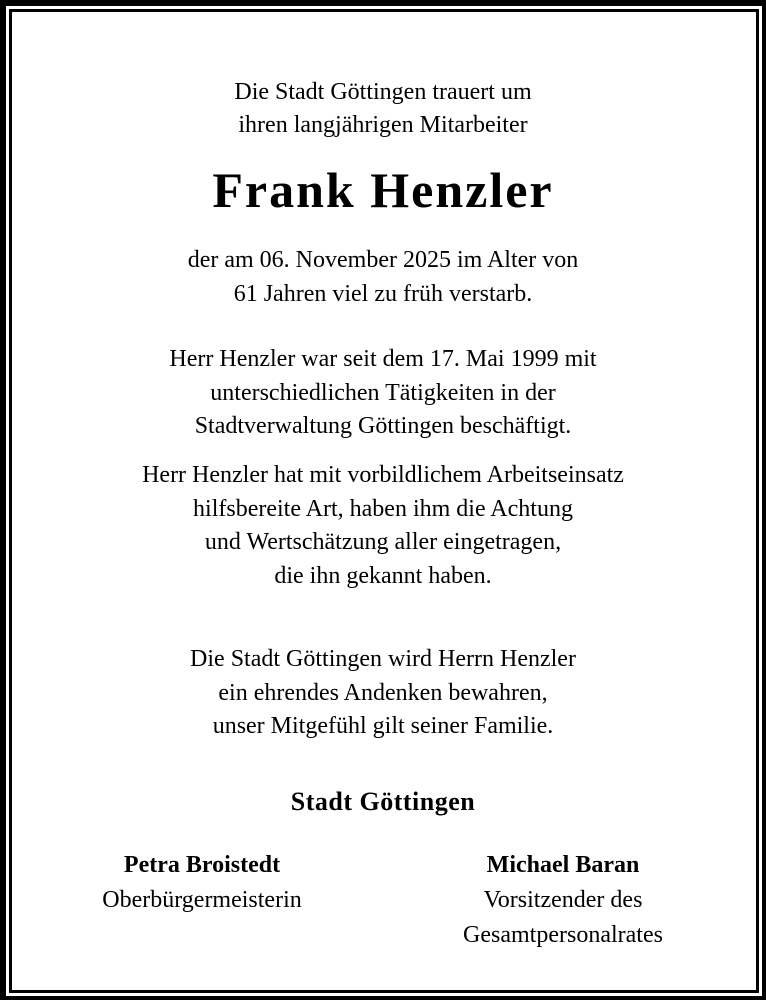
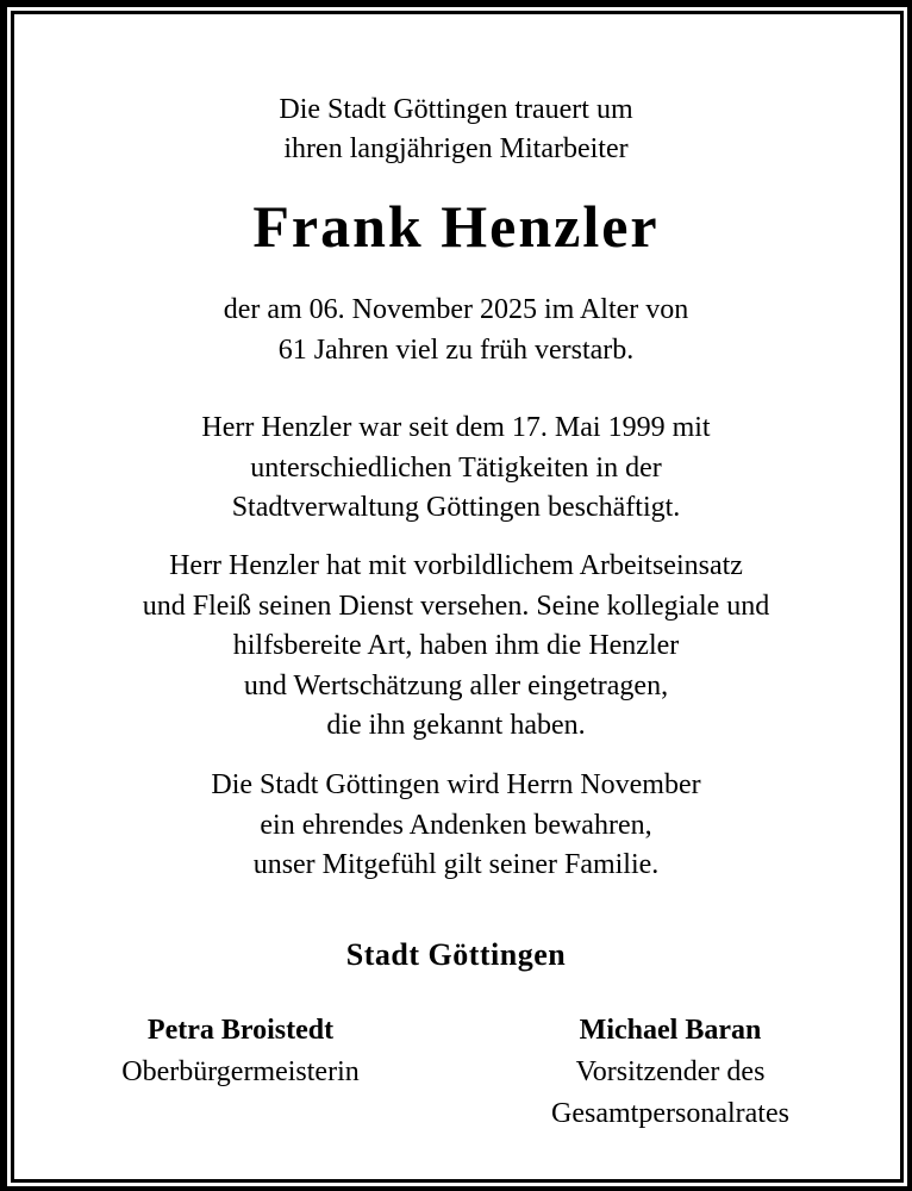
  Die Stadt Göttingen trauert um
  ihren langjährigen Mitarbeiter
  Frank Henzler
  der am 06. November 2025 im Alter von
  61 Jahren viel zu früh verstarb.
  Herr Henzler war seit dem 17. Mai 1999 mit
  unterschiedlichen Tätigkeiten in der
  Stadtverwaltung Göttingen beschäftigt.
  Herr Henzler hat mit vorbildlichem Arbeitseinsatz
+ und Fleiß seinen Dienst versehen. Seine kollegiale und
- hilfsbereite Art, haben ihm die Achtung
+ hilfsbereite Art, haben ihm die Henzler
  und Wertschätzung aller eingetragen,
  die ihn gekannt haben.
- Die Stadt Göttingen wird Herrn Henzler
+ Die Stadt Göttingen wird Herrn November
  ein ehrendes Andenken bewahren,
  unser Mitgefühl gilt seiner Familie.
  Stadt Göttingen
  Petra Broistedt
  Oberbürgermeisterin
  Michael Baran
  Vorsitzender des
  Gesamtpersonalrates
